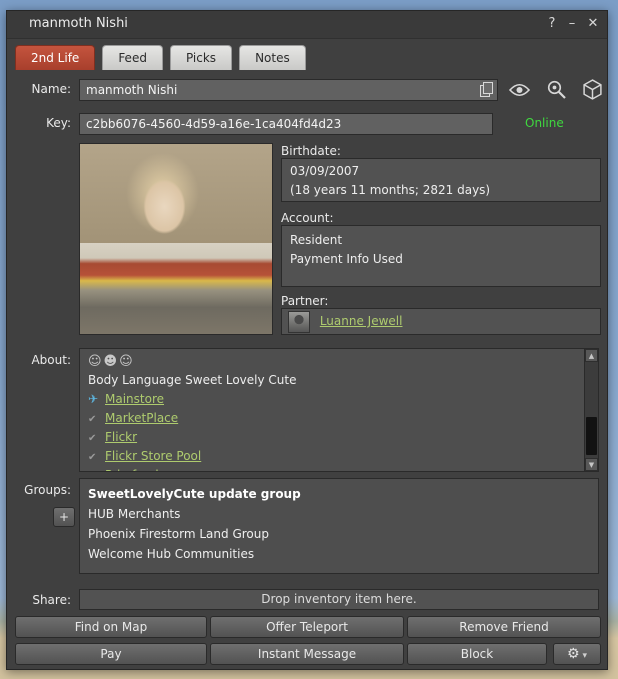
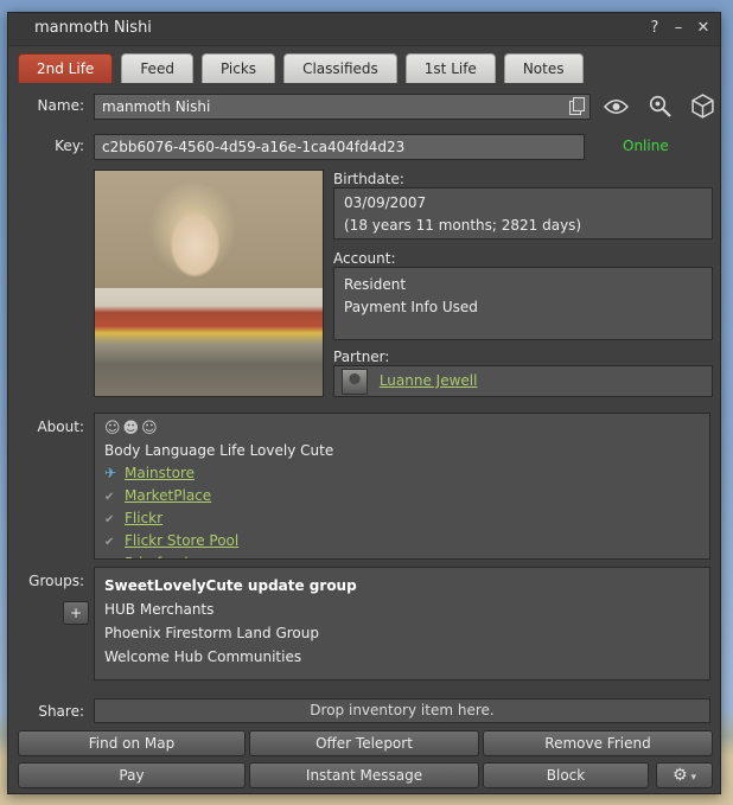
  manmoth Nishi
  ?
  –
  ✕
  2nd Life
  Feed
  Picks
+ Classifieds
+ 1st Life
  Notes
  Name:
  manmoth Nishi
  Key:
  c2bb6076-4560-4d59-a16e-1ca404fd4d23
  Online
  Birthdate:
  03/09/2007
  (18 years 11 months; 2821 days)
  Account:
  Resident
  Payment Info Used
  Partner:
  Luanne Jewell
  About:
  ☺☻☺
- Body Language Sweet Lovely Cute
+ Body Language Life Lovely Cute
  ✈ Mainstore
  ✔ MarketPlace
  ✔ Flickr
  ✔ Flickr Store Pool
- ▲
- ▼
  Groups:
  +
  SweetLovelyCute update group
  HUB Merchants
  Phoenix Firestorm Land Group
  Welcome Hub Communities
  Share:
  Drop inventory item here.
  Find on Map
  Offer Teleport
  Remove Friend
  Pay
  Instant Message
  Block
  ⚙ ▾
